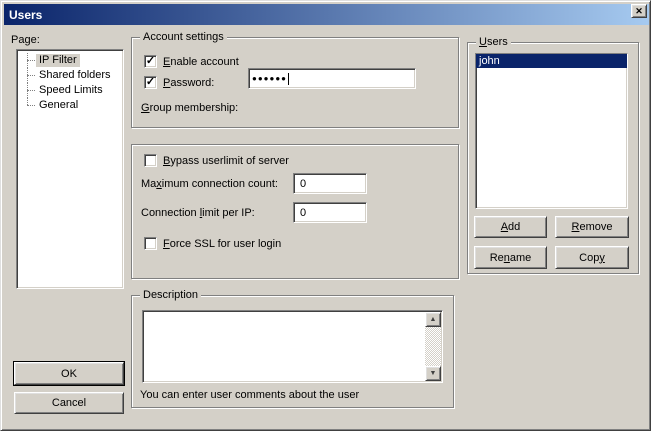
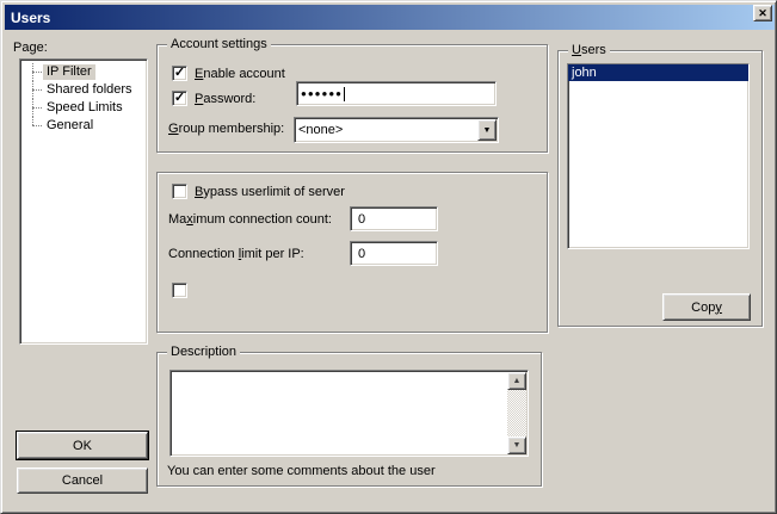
  Users
  ✕
  Page:
  IP Filter
  Shared folders
  Speed Limits
  General
  OK
  Cancel
  Account settings
  ✓
  Enable account
  ✓
  Password:
  ●●●●●●
  Group membership:
+ <none>
  Bypass userlimit of server
  Maximum connection count:
  0
  Connection limit per IP:
  0
- Force SSL for user login
  Description
- You can enter user comments about the user
+ You can enter some comments about the user
  Users
  john
- Add
- Remove
- Rename
  Copy
